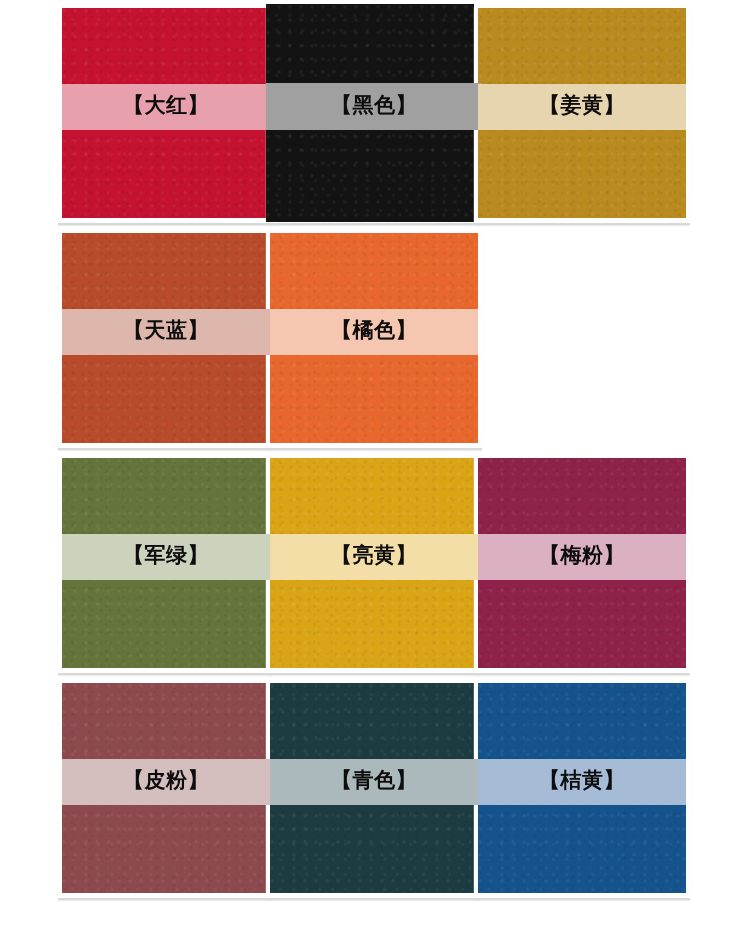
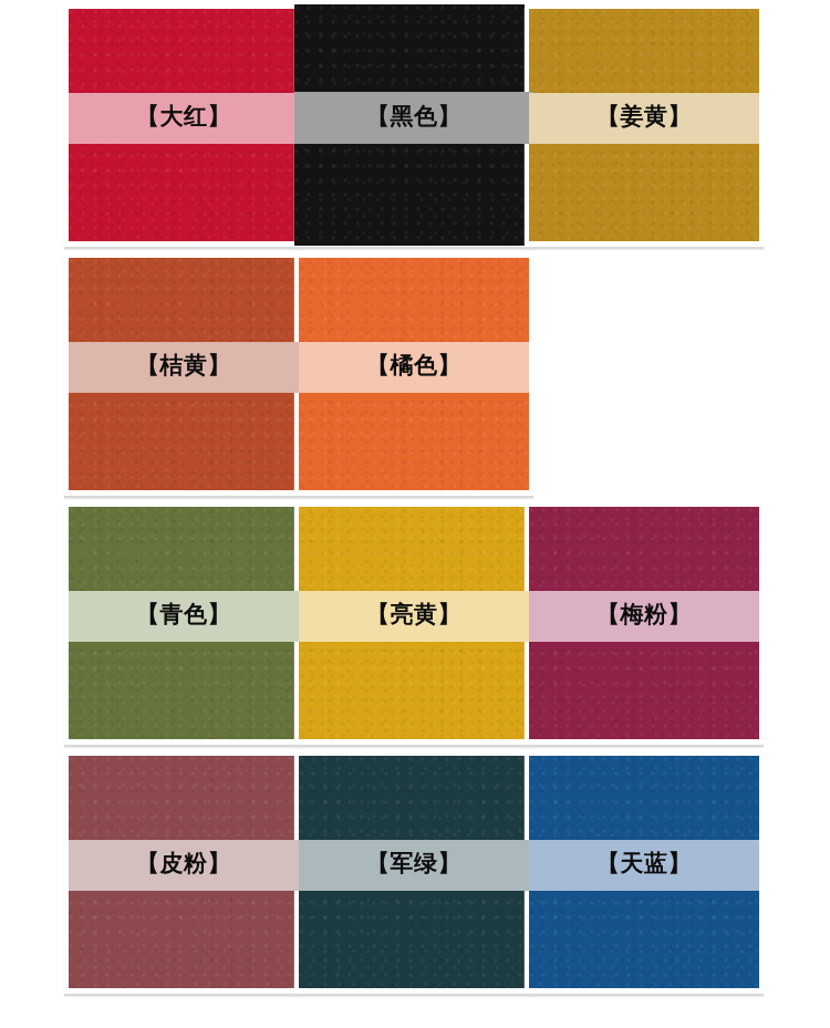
  【大红】
  【黑色】
  【姜黄】
- 【天蓝】
+ 【桔黄】
  【橘色】
- 【军绿】
+ 【青色】
  【亮黄】
  【梅粉】
  【皮粉】
- 【青色】
+ 【军绿】
- 【桔黄】
+ 【天蓝】
